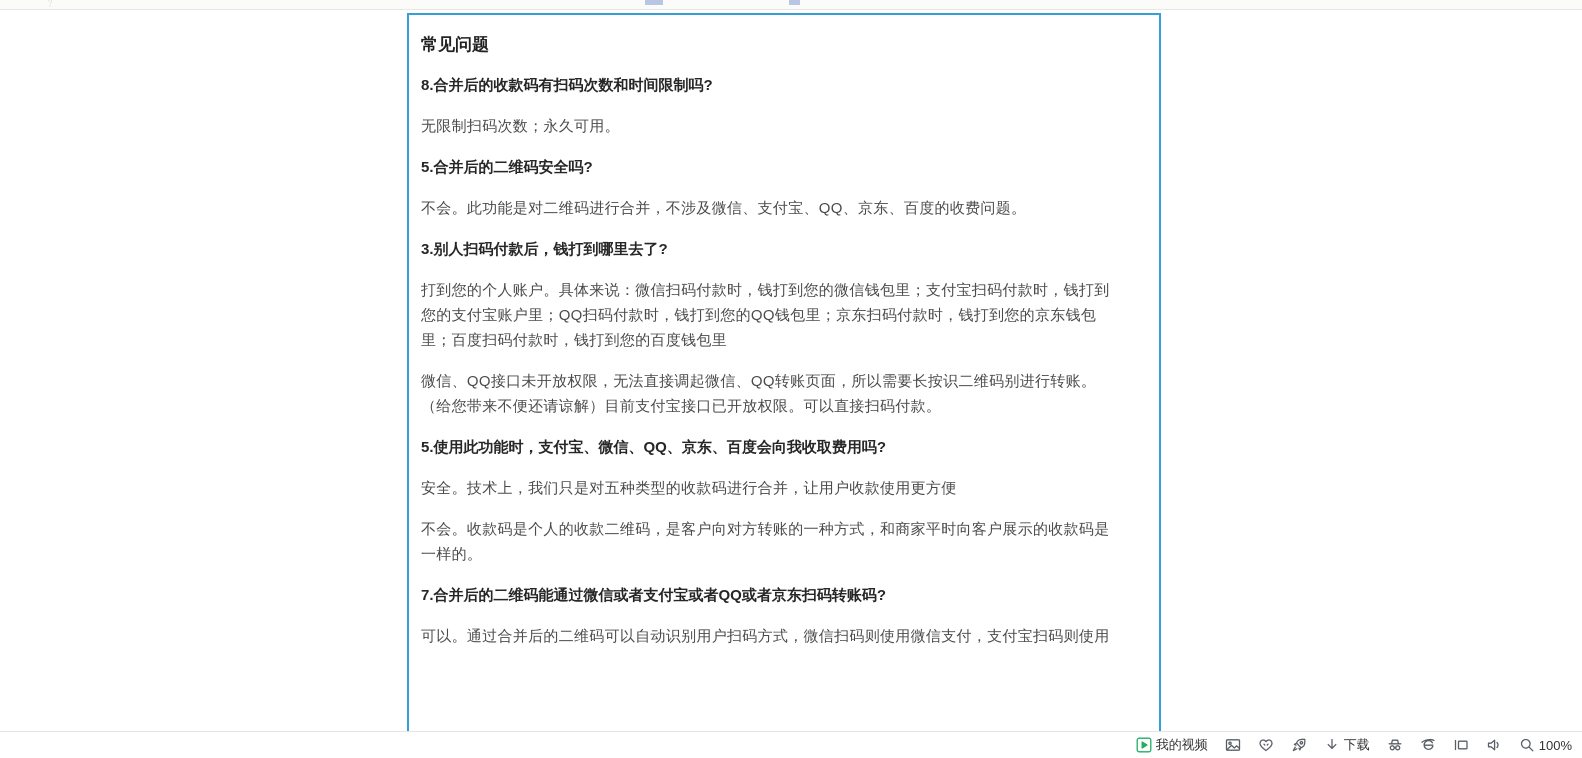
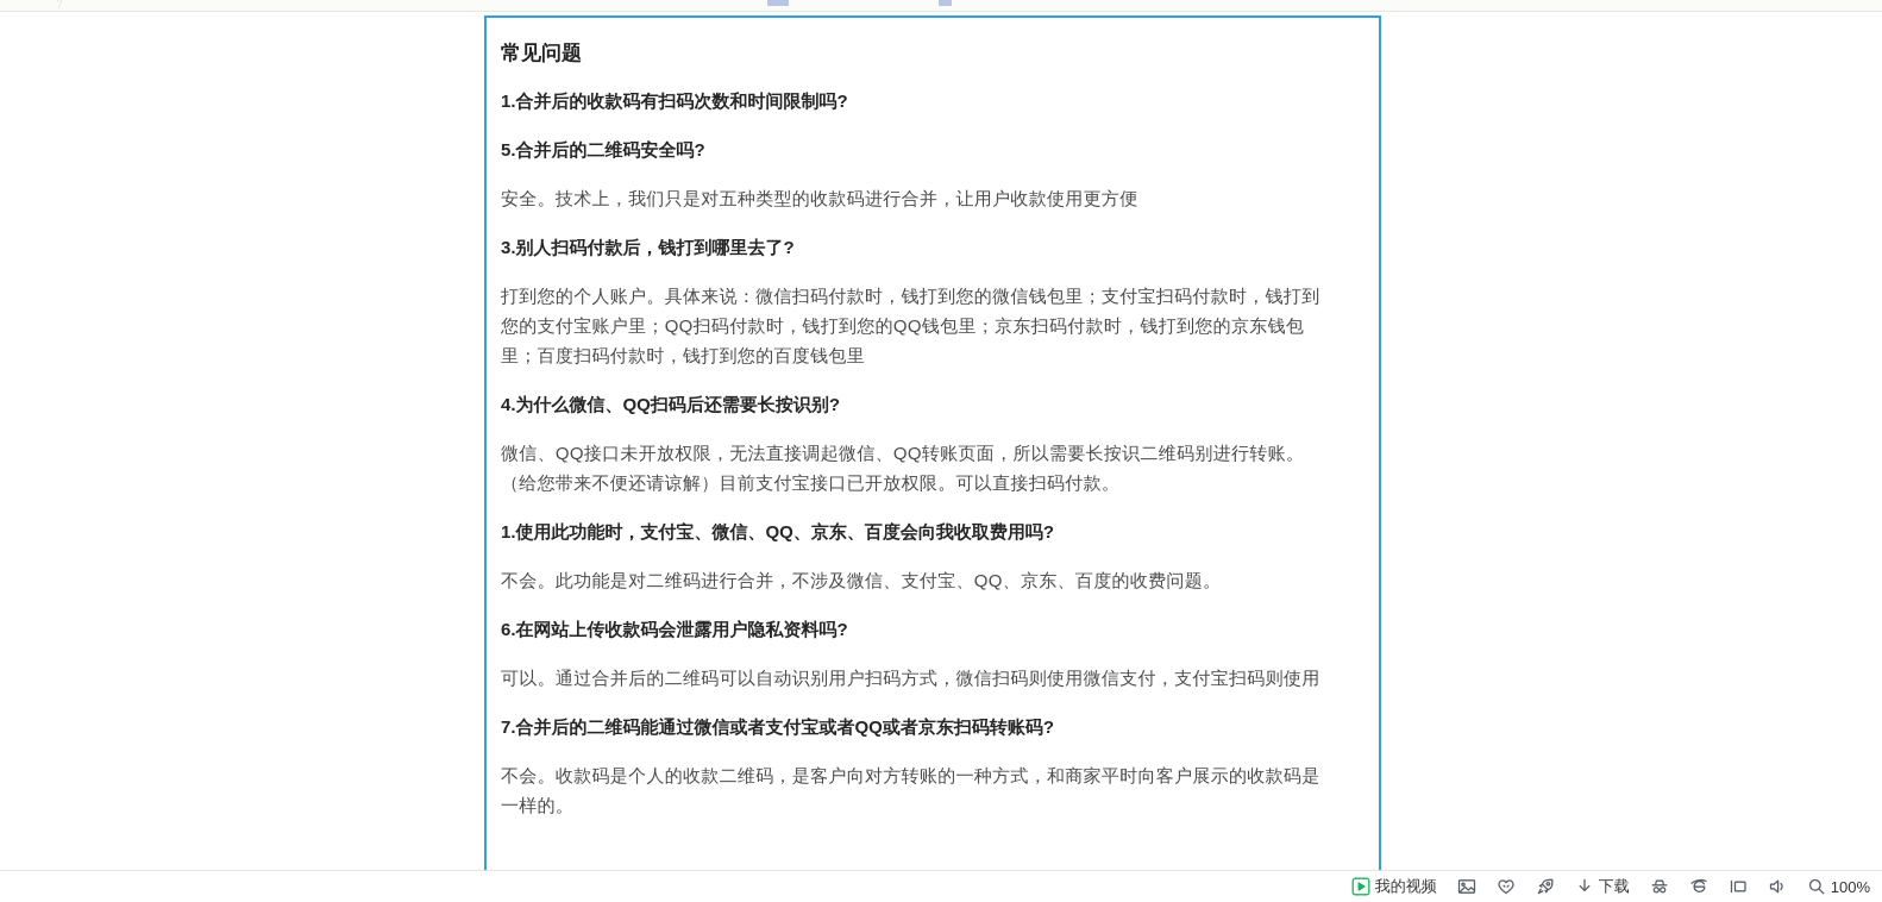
  ﹖
  常见问题
- 8.合并后的收款码有扫码次数和时间限制吗?
+ 1.合并后的收款码有扫码次数和时间限制吗?
- 无限制扫码次数；永久可用。
  5.合并后的二维码安全吗?
- 不会。此功能是对二维码进行合并，不涉及微信、支付宝、QQ、京东、百度的收费问题。
+ 安全。技术上，我们只是对五种类型的收款码进行合并，让用户收款使用更方便
  3.别人扫码付款后，钱打到哪里去了?
  打到您的个人账户。具体来说：微信扫码付款时，钱打到您的微信钱包里；支付宝扫码付款时，钱打到您的支付宝账户里；QQ扫码付款时，钱打到您的QQ钱包里；京东扫码付款时，钱打到您的京东钱包里；百度扫码付款时，钱打到您的百度钱包里
+ 4.为什么微信、QQ扫码后还需要长按识别?
  微信、QQ接口未开放权限，无法直接调起微信、QQ转账页面，所以需要长按识二维码别进行转账。（给您带来不便还请谅解）目前支付宝接口已开放权限。可以直接扫码付款。
- 5.使用此功能时，支付宝、微信、QQ、京东、百度会向我收取费用吗?
+ 1.使用此功能时，支付宝、微信、QQ、京东、百度会向我收取费用吗?
- 安全。技术上，我们只是对五种类型的收款码进行合并，让用户收款使用更方便
+ 不会。此功能是对二维码进行合并，不涉及微信、支付宝、QQ、京东、百度的收费问题。
+ 6.在网站上传收款码会泄露用户隐私资料吗?
- 不会。收款码是个人的收款二维码，是客户向对方转账的一种方式，和商家平时向客户展示的收款码是一样的。
+ 可以。通过合并后的二维码可以自动识别用户扫码方式，微信扫码则使用微信支付，支付宝扫码则使用
  7.合并后的二维码能通过微信或者支付宝或者QQ或者京东扫码转账码?
- 可以。通过合并后的二维码可以自动识别用户扫码方式，微信扫码则使用微信支付，支付宝扫码则使用
+ 不会。收款码是个人的收款二维码，是客户向对方转账的一种方式，和商家平时向客户展示的收款码是一样的。
  我的视频
  下载
  100%
